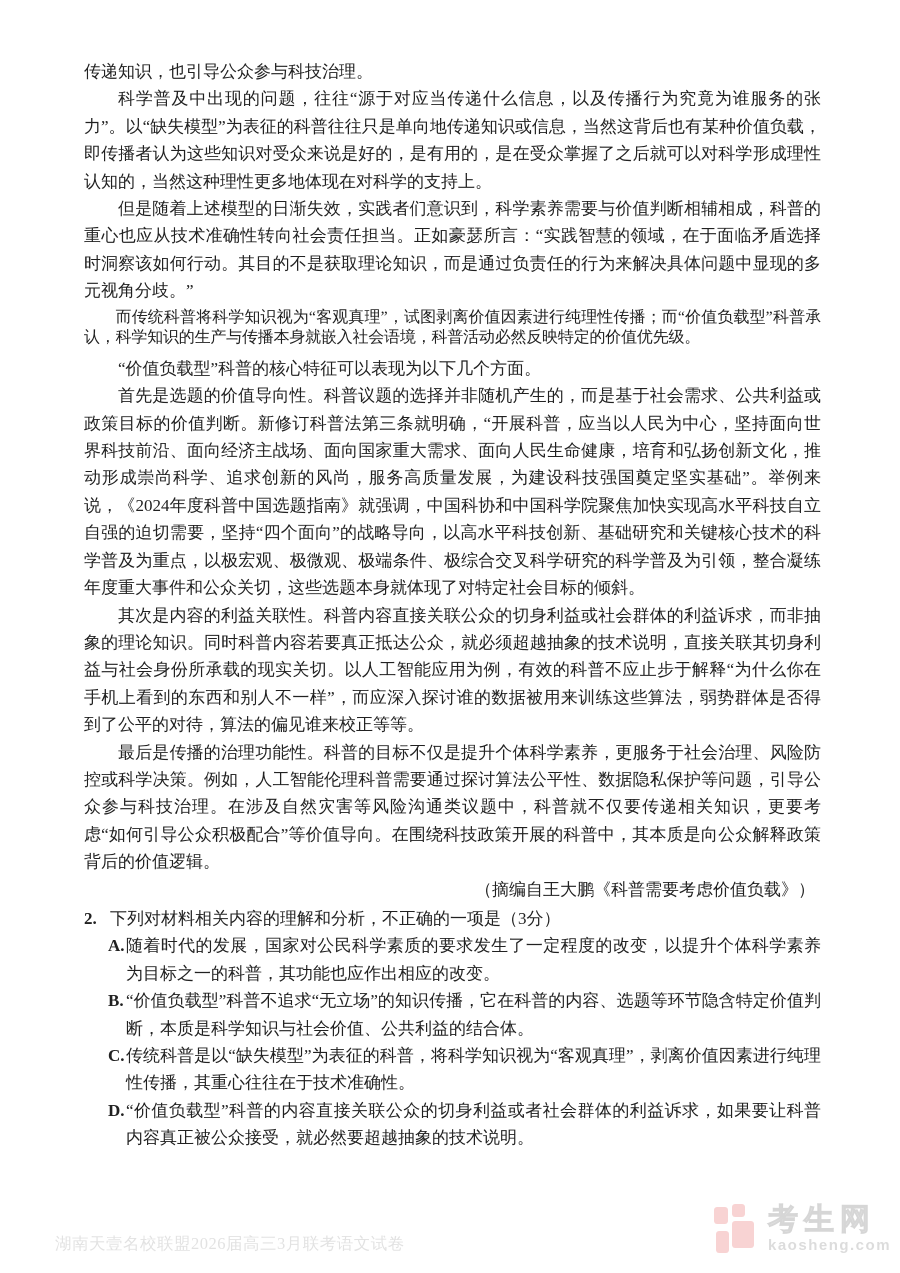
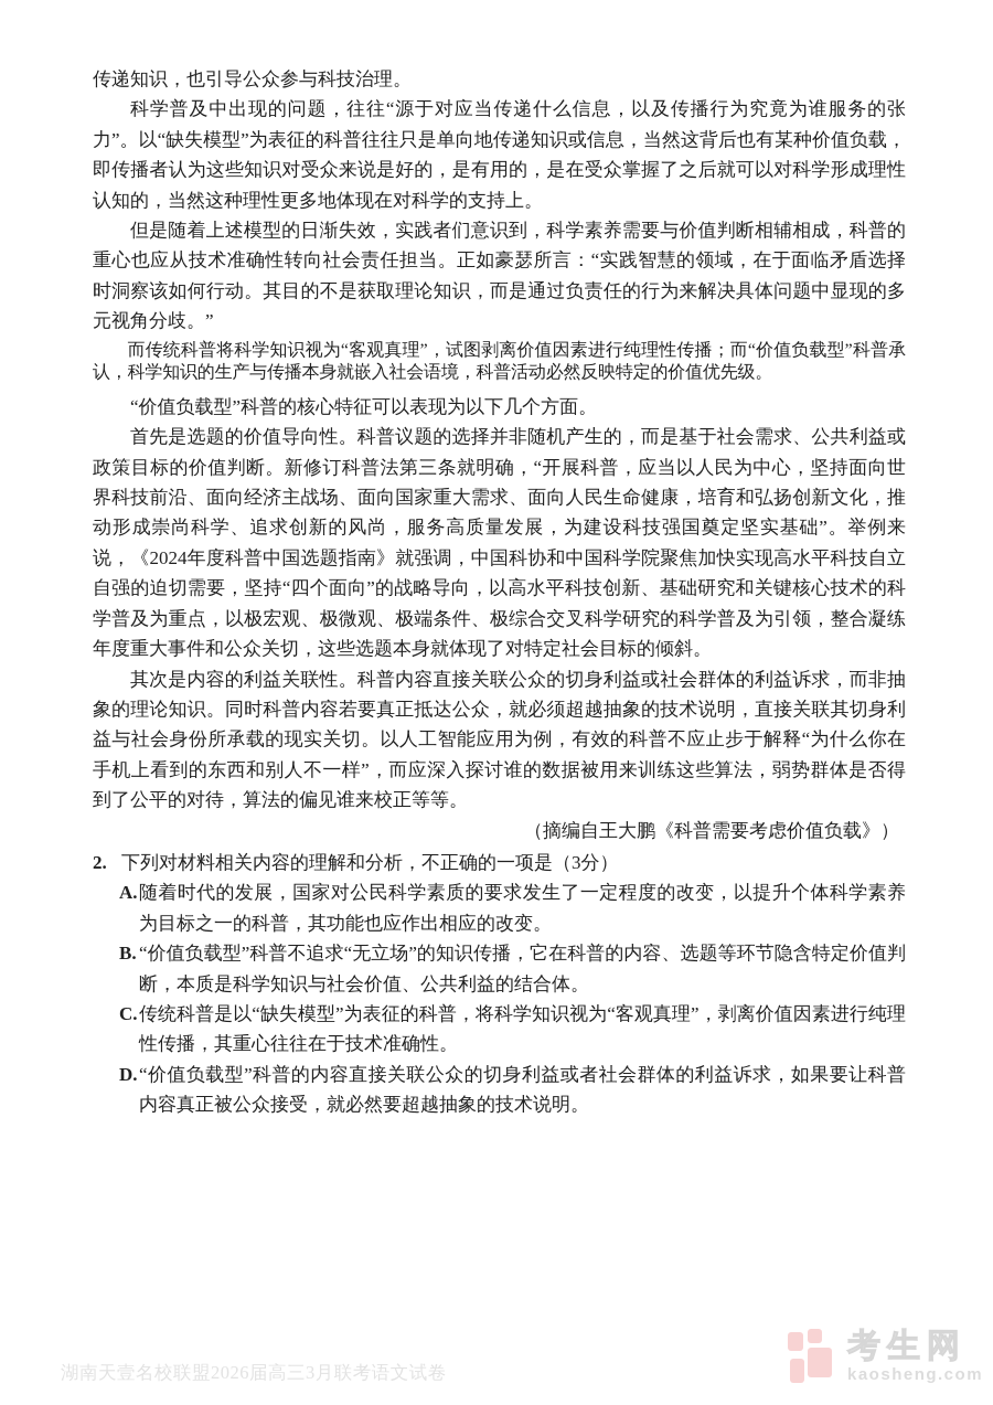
  传递知识，也引导公众参与科技治理。
  科学普及中出现的问题，往往“源于对应当传递什么信息，以及传播行为究竟为谁服务的张力”。以“缺失模型”为表征的科普往往只是单向地传递知识或信息，当然这背后也有某种价值负载，即传播者认为这些知识对受众来说是好的，是有用的，是在受众掌握了之后就可以对科学形成理性认知的，当然这种理性更多地体现在对科学的支持上。
  但是随着上述模型的日渐失效，实践者们意识到，科学素养需要与价值判断相辅相成，科普的重心也应从技术准确性转向社会责任担当。正如豪瑟所言：“实践智慧的领域，在于面临矛盾选择时洞察该如何行动。其目的不是获取理论知识，而是通过负责任的行为来解决具体问题中显现的多元视角分歧。”
  而传统科普将科学知识视为“客观真理”，试图剥离价值因素进行纯理性传播；而“价值负载型”科普承认，科学知识的生产与传播本身就嵌入社会语境，科普活动必然反映特定的价值优先级。
  “价值负载型”科普的核心特征可以表现为以下几个方面。
  首先是选题的价值导向性。科普议题的选择并非随机产生的，而是基于社会需求、公共利益或政策目标的价值判断。新修订科普法第三条就明确，“开展科普，应当以人民为中心，坚持面向世界科技前沿、面向经济主战场、面向国家重大需求、面向人民生命健康，培育和弘扬创新文化，推动形成崇尚科学、追求创新的风尚，服务高质量发展，为建设科技强国奠定坚实基础”。举例来说，《2024年度科普中国选题指南》就强调，中国科协和中国科学院聚焦加快实现高水平科技自立自强的迫切需要，坚持“四个面向”的战略导向，以高水平科技创新、基础研究和关键核心技术的科学普及为重点，以极宏观、极微观、极端条件、极综合交叉科学研究的科学普及为引领，整合凝练年度重大事件和公众关切，这些选题本身就体现了对特定社会目标的倾斜。
  其次是内容的利益关联性。科普内容直接关联公众的切身利益或社会群体的利益诉求，而非抽象的理论知识。同时科普内容若要真正抵达公众，就必须超越抽象的技术说明，直接关联其切身利益与社会身份所承载的现实关切。以人工智能应用为例，有效的科普不应止步于解释“为什么你在手机上看到的东西和别人不一样”，而应深入探讨谁的数据被用来训练这些算法，弱势群体是否得到了公平的对待，算法的偏见谁来校正等等。
- 最后是传播的治理功能性。科普的目标不仅是提升个体科学素养，更服务于社会治理、风险防控或科学决策。例如，人工智能伦理科普需要通过探讨算法公平性、数据隐私保护等问题，引导公众参与科技治理。在涉及自然灾害等风险沟通类议题中，科普就不仅要传递相关知识，更要考虑“如何引导公众积极配合”等价值导向。在围绕科技政策开展的科普中，其本质是向公众解释政策背后的价值逻辑。
  （摘编自王大鹏《科普需要考虑价值负载》）
  2.
  下列对材料相关内容的理解和分析，不正确的一项是（3分）
  A.
  随着时代的发展，国家对公民科学素质的要求发生了一定程度的改变，以提升个体科学素养为目标之一的科普，其功能也应作出相应的改变。
  B.
  “价值负载型”科普不追求“无立场”的知识传播，它在科普的内容、选题等环节隐含特定价值判断，本质是科学知识与社会价值、公共利益的结合体。
  C.
  传统科普是以“缺失模型”为表征的科普，将科学知识视为“客观真理”，剥离价值因素进行纯理性传播，其重心往往在于技术准确性。
  D.
  “价值负载型”科普的内容直接关联公众的切身利益或者社会群体的利益诉求，如果要让科普内容真正被公众接受，就必然要超越抽象的技术说明。
  湖南天壹名校联盟2026届高三3月联考语文试卷
  考生网
  kaosheng.com
